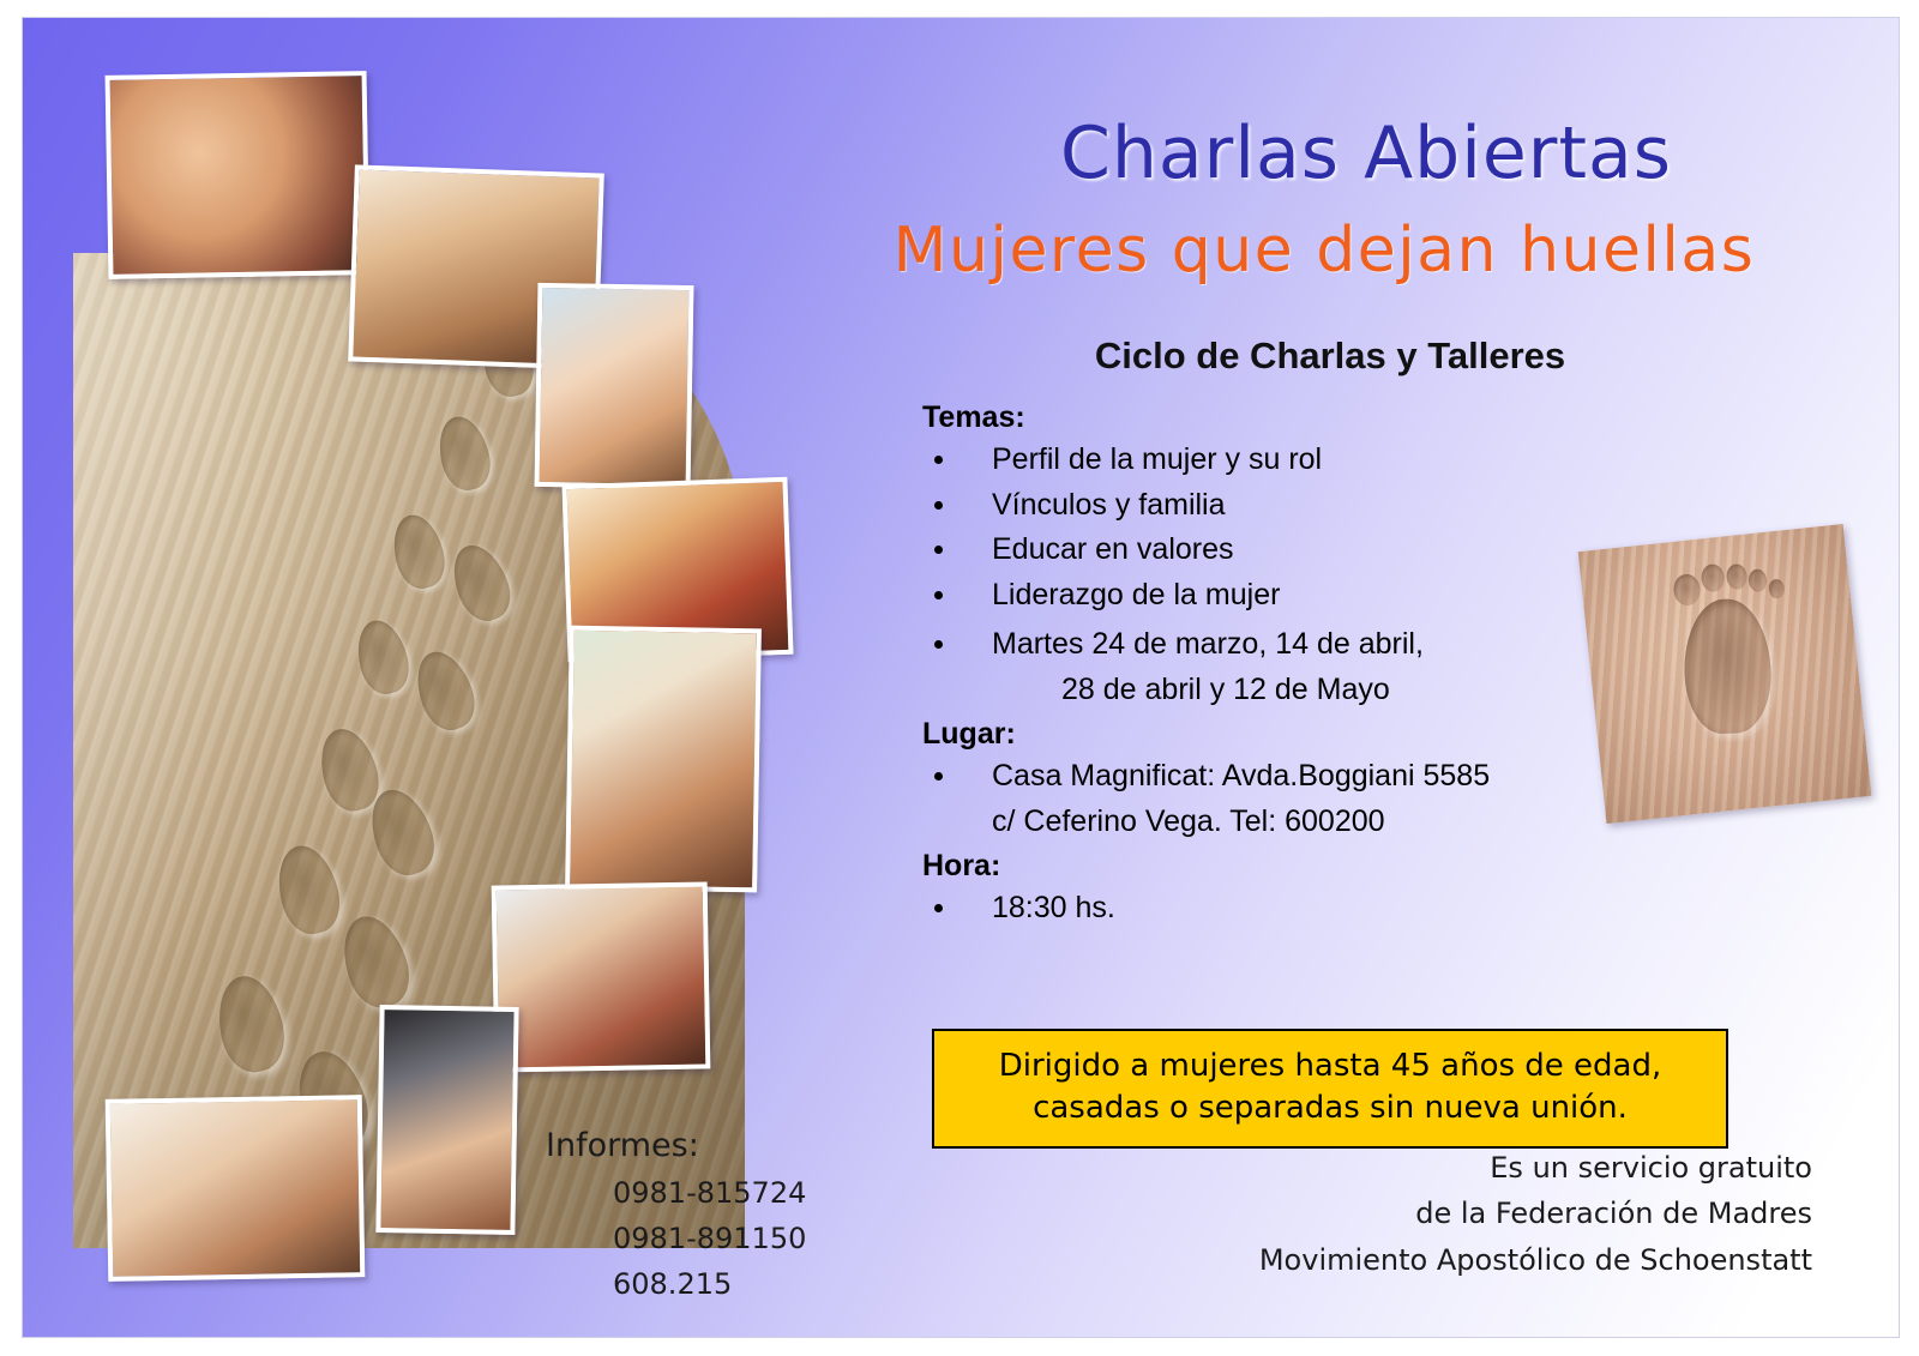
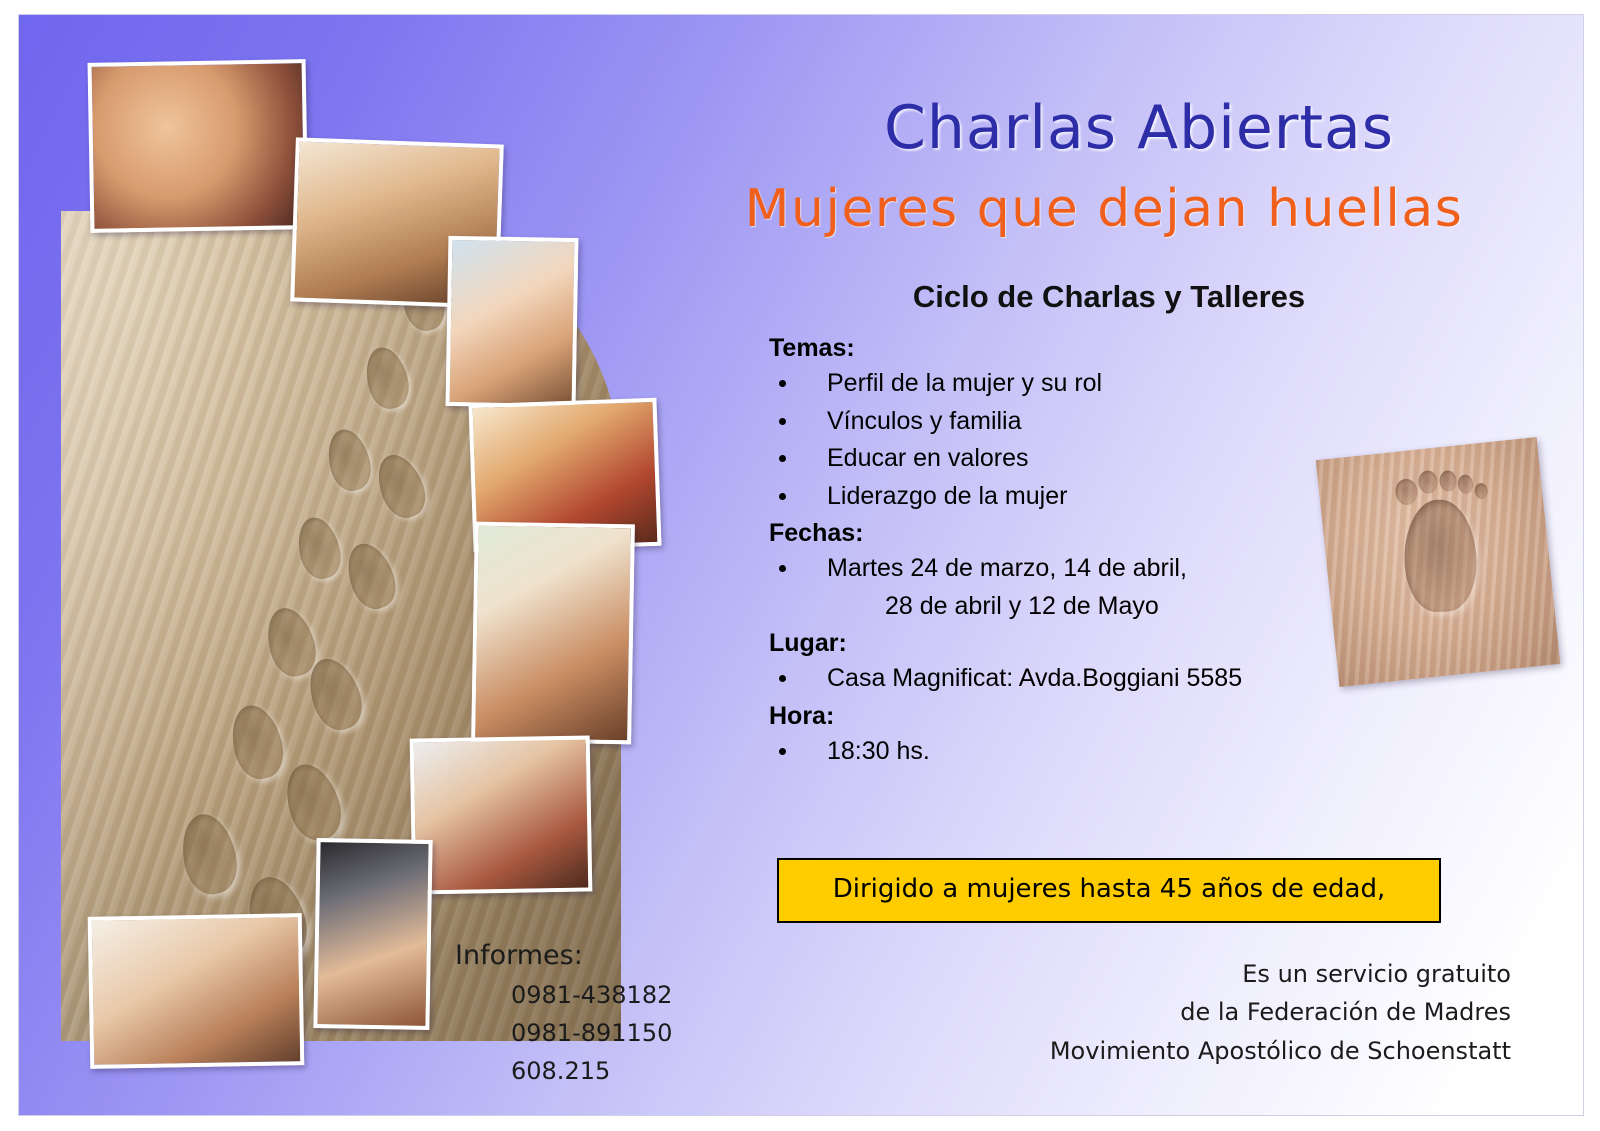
  Charlas Abiertas
  Mujeres que dejan huellas
  Ciclo de Charlas y Talleres
  Temas:
  Perfil de la mujer y su rol
  Vínculos y familia
  Educar en valores
  Liderazgo de la mujer
+ Fechas:
  Martes 24 de marzo, 14 de abril,
  28 de abril y 12 de Mayo
  Lugar:
  Casa Magnificat: Avda.Boggiani 5585
- c/ Ceferino Vega. Tel: 600200
  Hora:
  18:30 hs.
  Dirigido a mujeres hasta 45 años de edad,
- casadas o separadas sin nueva unión.
  Informes:
- 0981-815724
+ 0981-438182
  0981-891150
  608.215
  Es un servicio gratuito
  de la Federación de Madres
  Movimiento Apostólico de Schoenstatt
